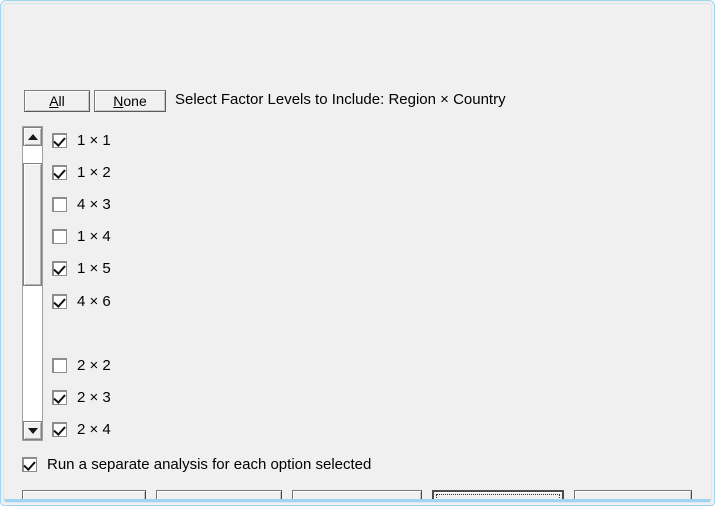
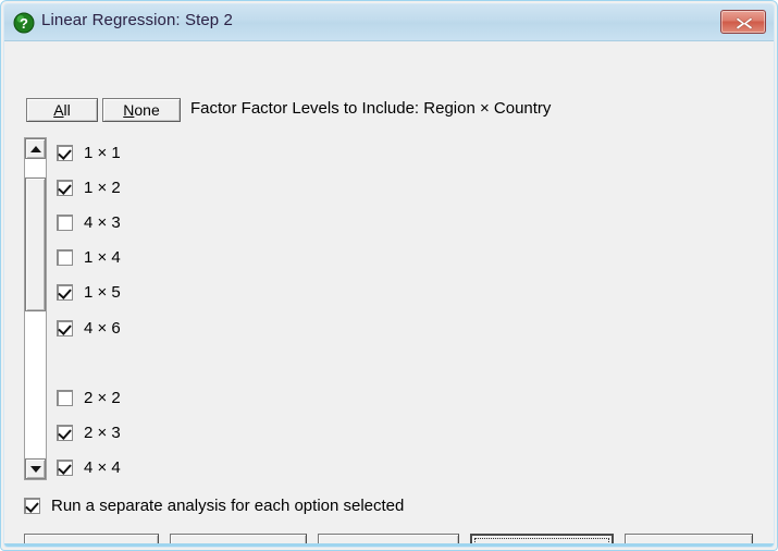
+ ?
+ Linear Regression: Step 2
  All
  None
- Select Factor Levels to Include: Region × Country
+ Factor Factor Levels to Include: Region × Country
  1 × 1
  1 × 2
  4 × 3
  1 × 4
  1 × 5
  4 × 6
  2 × 2
  2 × 3
- 2 × 4
+ 4 × 4
  Run a separate analysis for each option selected
